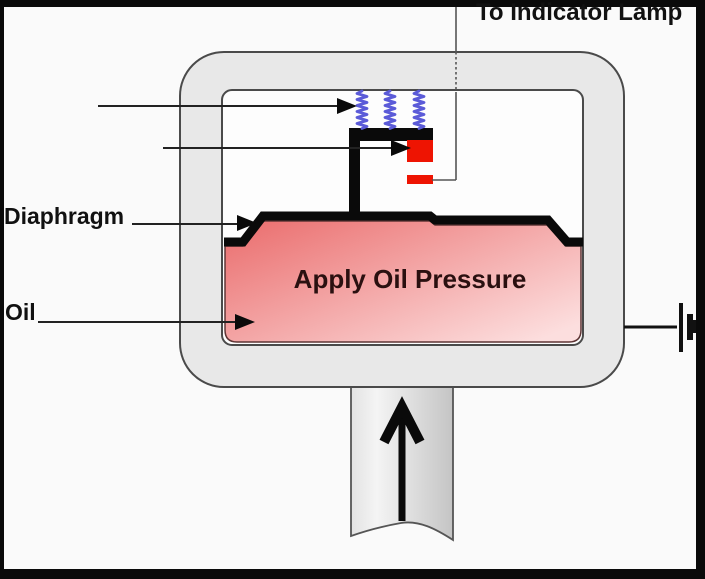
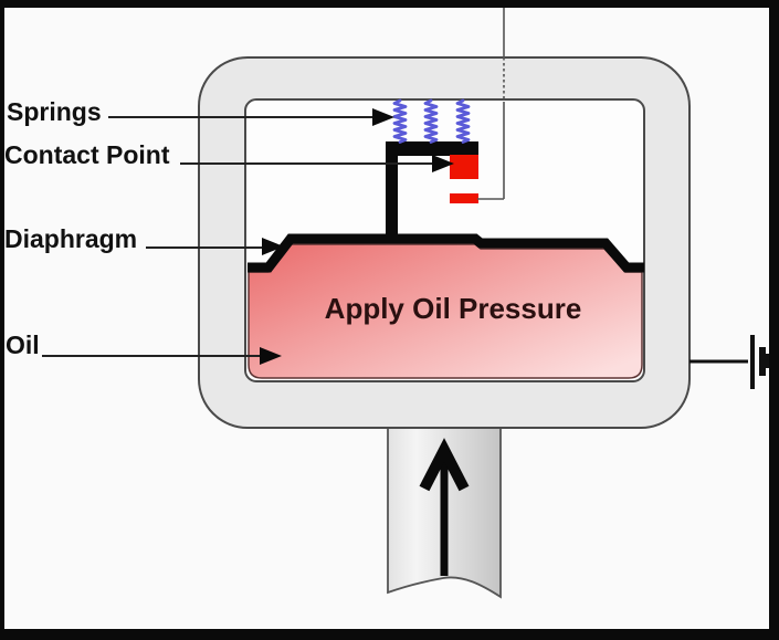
+ Springs
+ Contact Point
  Diaphragm
  Oil
- To Indicator Lamp
  Apply Oil Pressure
